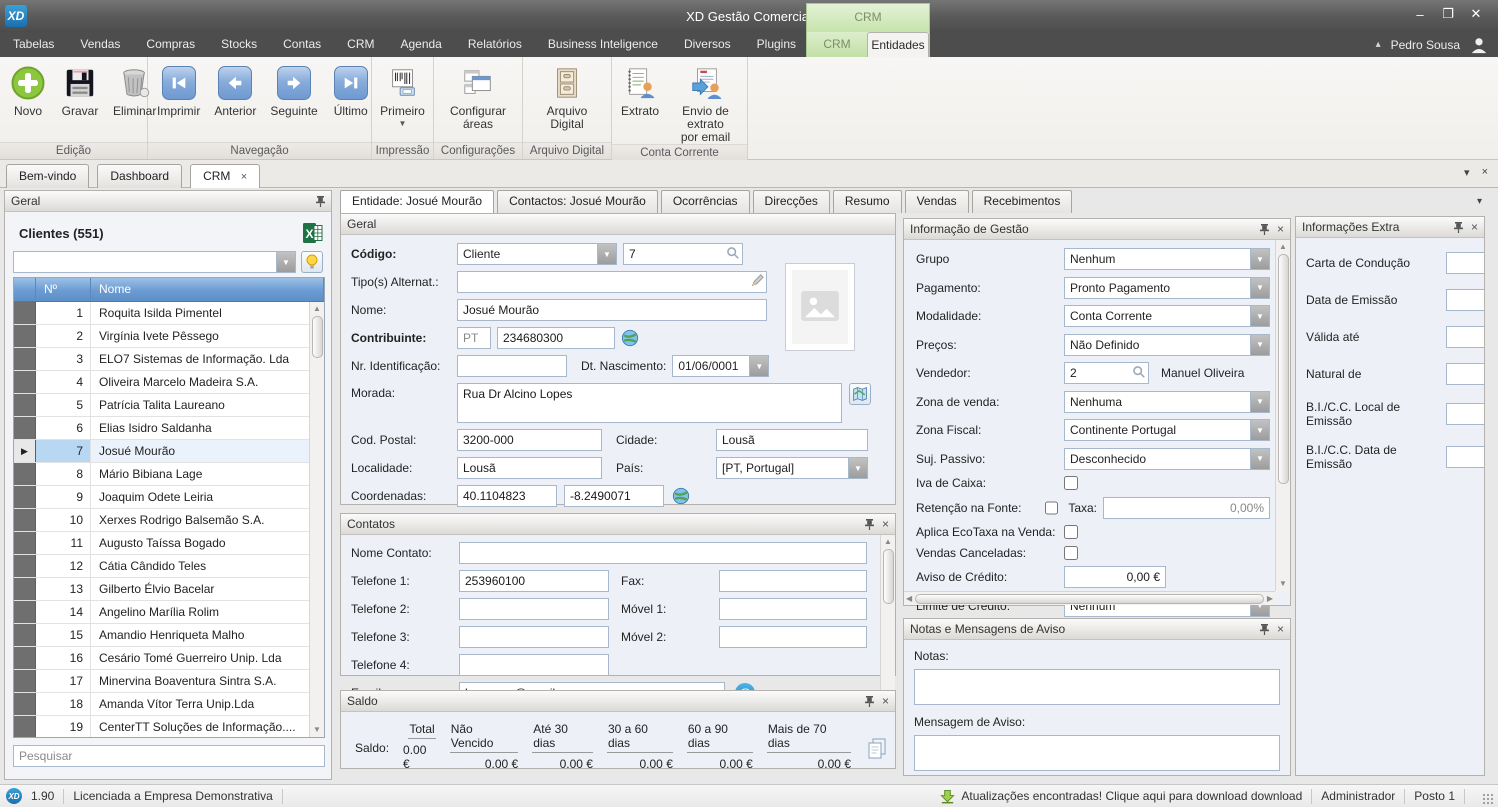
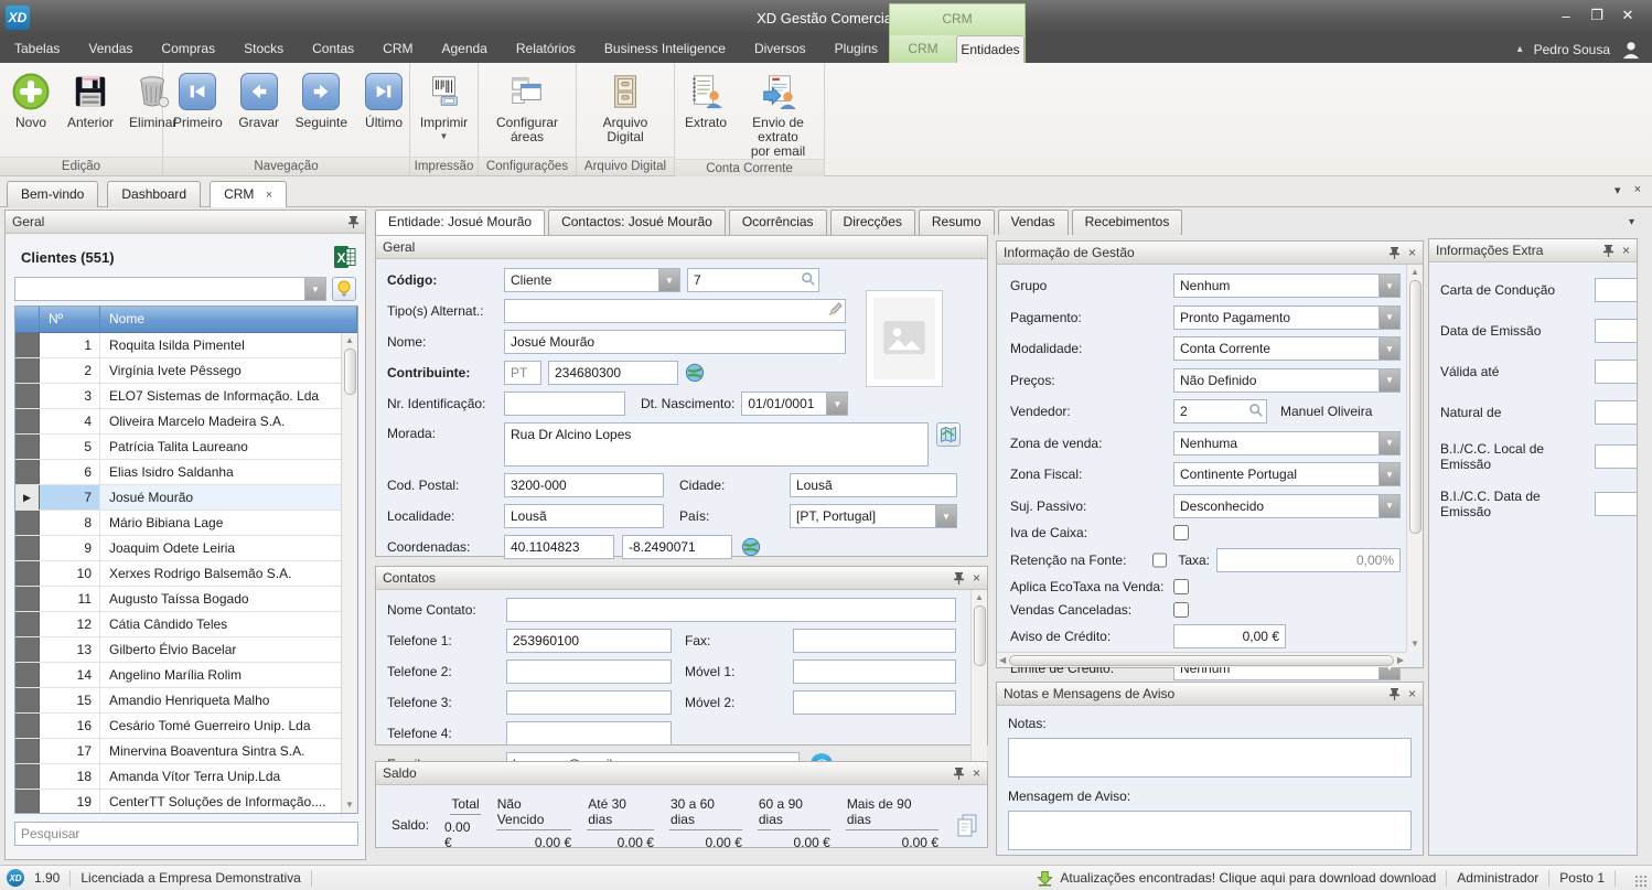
  XD
  XD Gestão Comerci
  –
  ❐
  ✕
  CRM
  CRM
  Entidades
  Tabelas Vendas Compras Stocks Contas CRM Agenda Relatórios Business Inteligence Diversos Plugins
  ▴
  Pedro Sousa
  Novo
- Gravar
+ Anterior
  Eliminar
  Edição
- Imprimir
+ Primeiro
- Anterior
+ Gravar
  Seguinte
  Último
  Navegação
- Primeiro
+ Imprimir
  ▼
  Impressão
  Configurar
  áreas
  Configurações
  Arquivo
  Digital
  Arquivo Digital
  Extrato
  Envio de extrato
  por email
  Conta Corrente
  Bem-vindo
  Dashboard
  CRM ×
  ▾
  ×
  Geral
  Clientes (551)
  X
  ▼
  Nº
  Nome
  1
  Roquita Isilda Pimentel
  2
  Virgínia Ivete Pêssego
  3
  ELO7 Sistemas de Informação. Lda
  4
  Oliveira Marcelo Madeira S.A.
  5
  Patrícia Talita Laureano
  6
  Elias Isidro Saldanha
  ▶
  7
  Josué Mourão
  8
  Mário Bibiana Lage
  9
  Joaquim Odete Leiria
  10
  Xerxes Rodrigo Balsemão S.A.
  11
  Augusto Taíssa Bogado
  12
  Cátia Cândido Teles
  13
  Gilberto Élvio Bacelar
  14
  Angelino Marília Rolim
  15
  Amandio Henriqueta Malho
  16
  Cesário Tomé Guerreiro Unip. Lda
  17
  Minervina Boaventura Sintra S.A.
  18
  Amanda Vítor Terra Unip.Lda
  19
  CenterTT Soluções de Informação....
  ▲
  ▼
  Pesquisar
  Entidade: Josué Mourão
  Contactos: Josué Mourão
  Ocorrências
  Direcções
  Resumo
  Vendas
  Recebimentos
  ▾
  Geral
  Código:
  Cliente
  ▼
  7
  Tipo(s) Alternat.:
  Nome:
  Josué Mourão
  Contribuinte:
  PT
  234680300
  Nr. Identificação:
  Dt. Nascimento:
- 01/06/0001
+ 01/01/0001
  ▼
  Morada:
  Rua Dr Alcino Lopes
  Cod. Postal:
  3200-000
  Cidade:
  Lousã
  Localidade:
  Lousã
  País:
  [PT, Portugal]
  ▼
  Coordenadas:
  40.1104823
  -8.2490071
  Contatos
  ×
  Nome Contato:
  Telefone 1:
  253960100
  Fax:
  Telefone 2:
  Móvel 1:
  Telefone 3:
  Móvel 2:
  Telefone 4:
  ▲
  Saldo
  ×
  Saldo:
  Total
  0.00 €
  Não Vencido
  0.00 €
  Até 30 dias
  0.00 €
  30 a 60 dias
  0.00 €
  60 a 90 dias
  0.00 €
- Mais de 70 dias
+ Mais de 90 dias
  0.00 €
  Informação de Gestão
  ×
  Grupo
  Nenhum
  ▼
  Pagamento:
  Pronto Pagamento
  ▼
  Modalidade:
  Conta Corrente
  ▼
  Preços:
  Não Definido
  ▼
  Vendedor:
  2
  Manuel Oliveira
  Zona de venda:
  Nenhuma
  ▼
  Zona Fiscal:
  Continente Portugal
  ▼
  Suj. Passivo:
  Desconhecido
  ▼
  Iva de Caixa:
  Retenção na Fonte:
  Taxa:
  0,00%
  Aplica EcoTaxa na Venda:
  Vendas Canceladas:
  Aviso de Crédito:
  0,00 €
  Limite de Crédito:
  Nenhum
  ▼
  ▲
  ▼
  ◀
  ▶
  Notas e Mensagens de Aviso
  ×
  Notas:
  Mensagem de Aviso:
  Informações Extra
  ×
  Carta de Condução
  Data de Emissão
  Válida até
  Natural de
  B.I./C.C. Local de Emissão
  B.I./C.C. Data de Emissão
  XD
  1.90
  Licenciada a Empresa Demonstrativa
  Atualizações encontradas! Clique aqui para download download
  Administrador
  Posto 1
